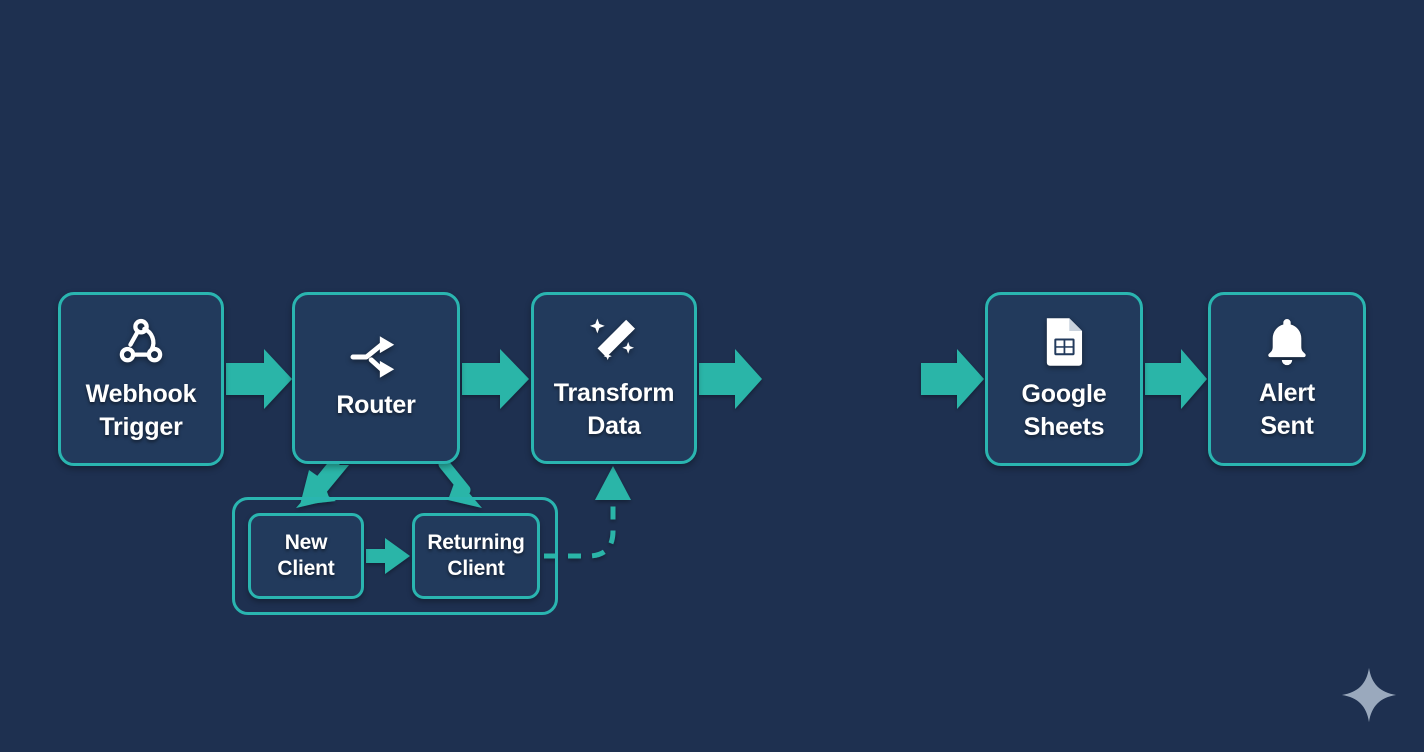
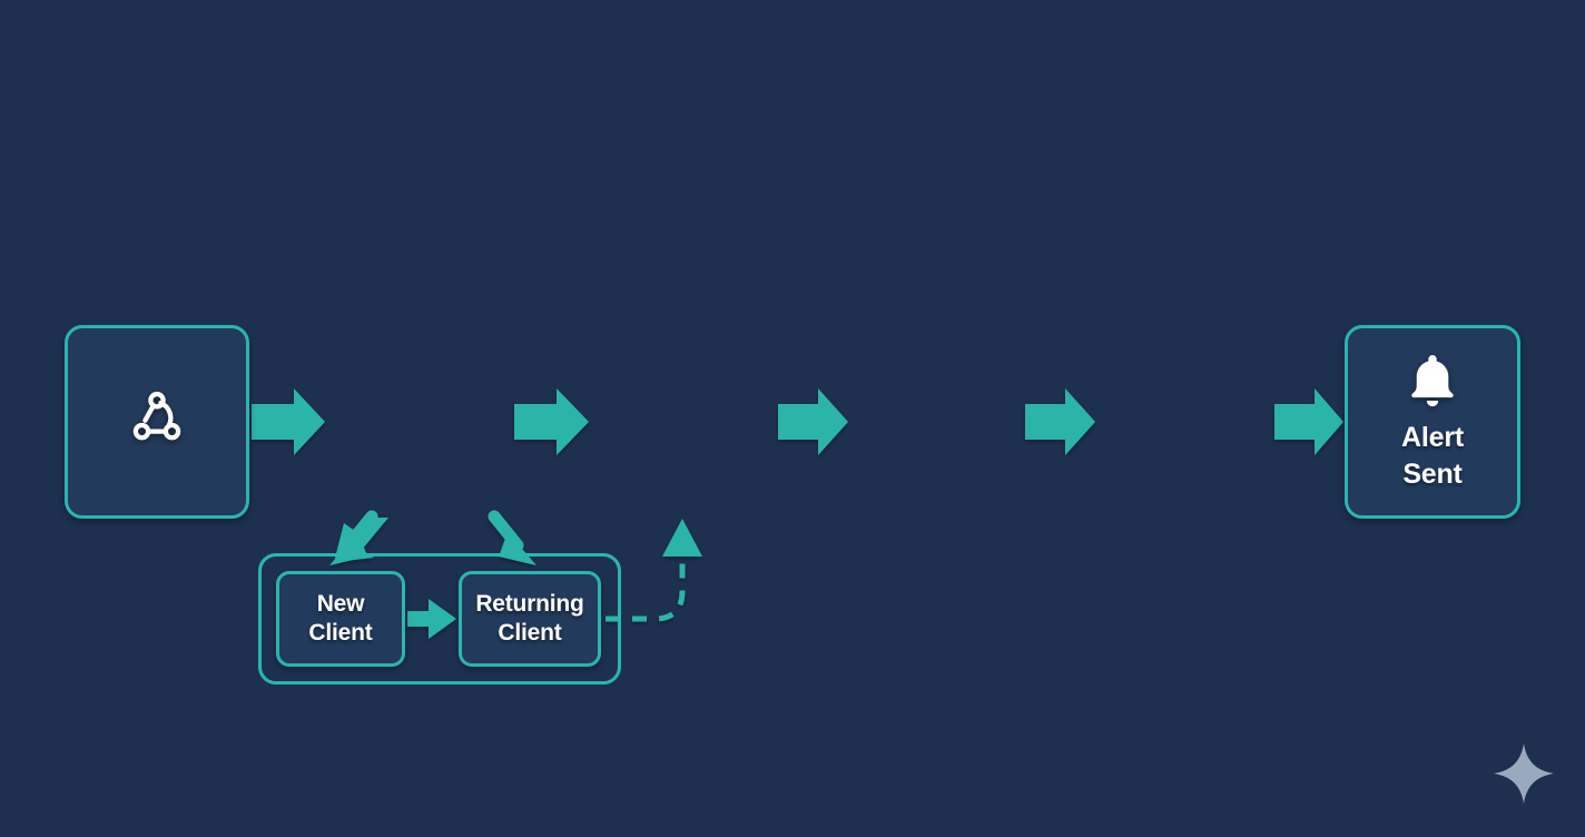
- Webhook
- Trigger
- Router
- Transform
- Data
- Google
- Sheets
  Alert
  Sent
  New
  Client
  Returning
  Client
